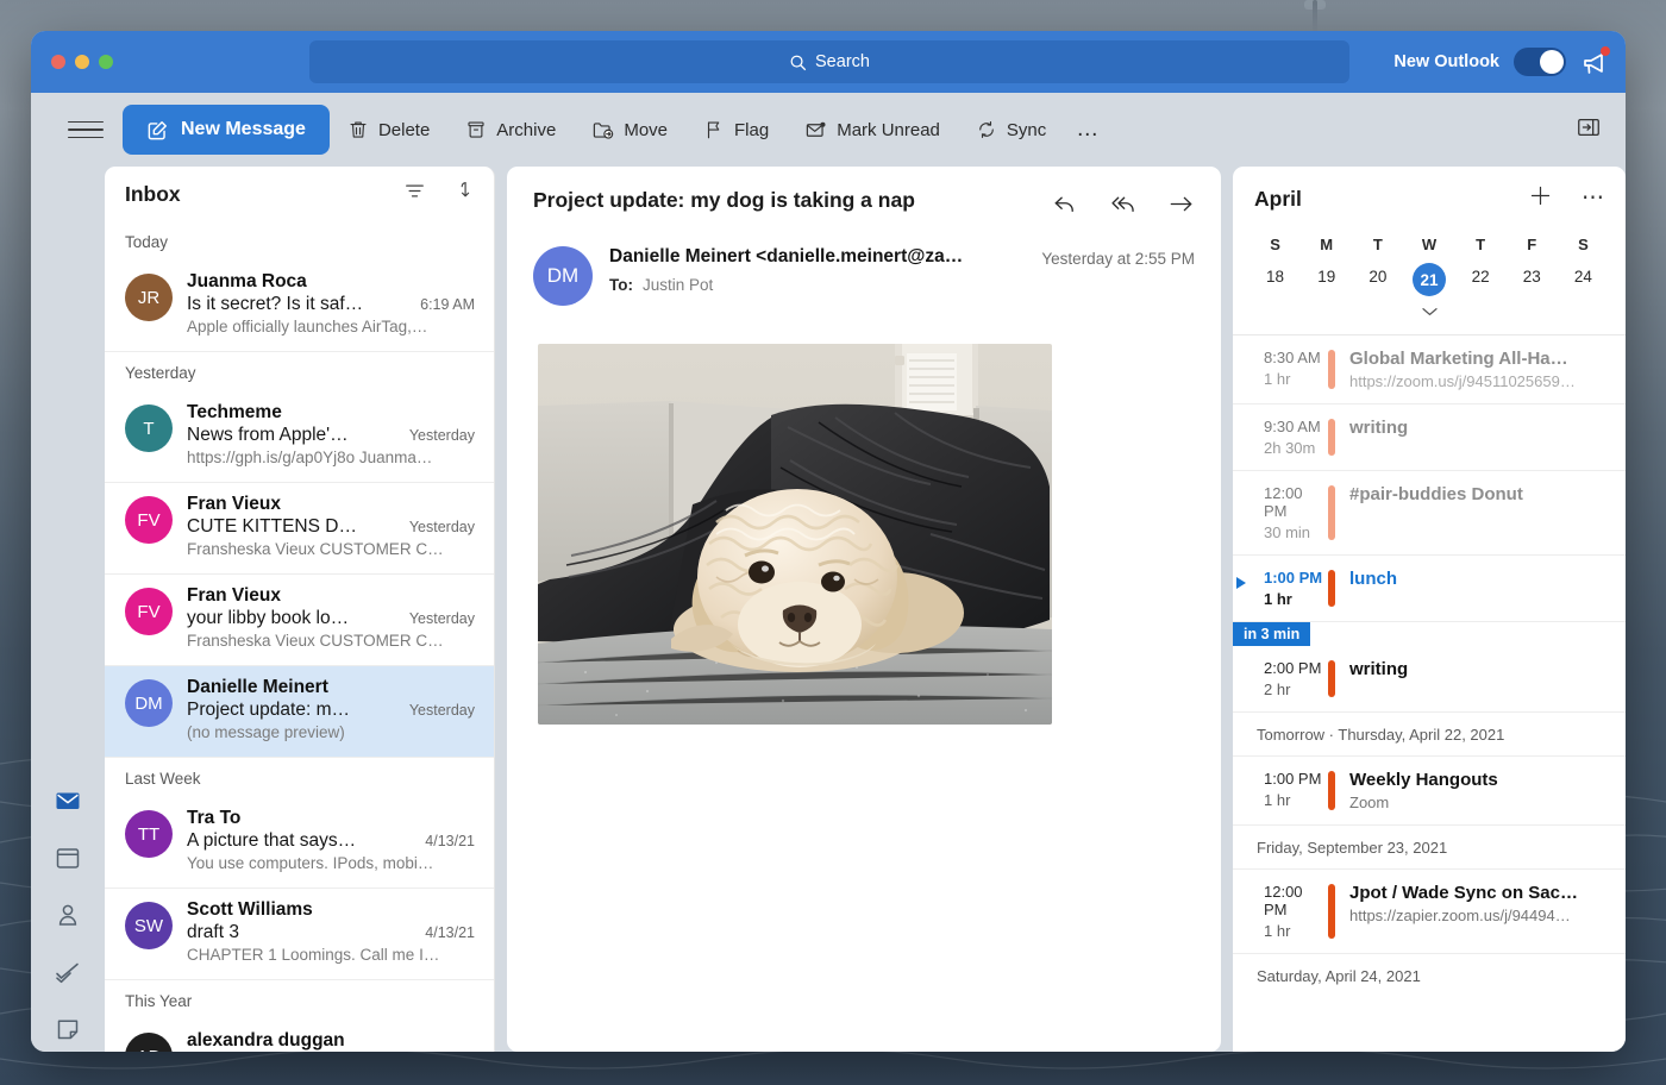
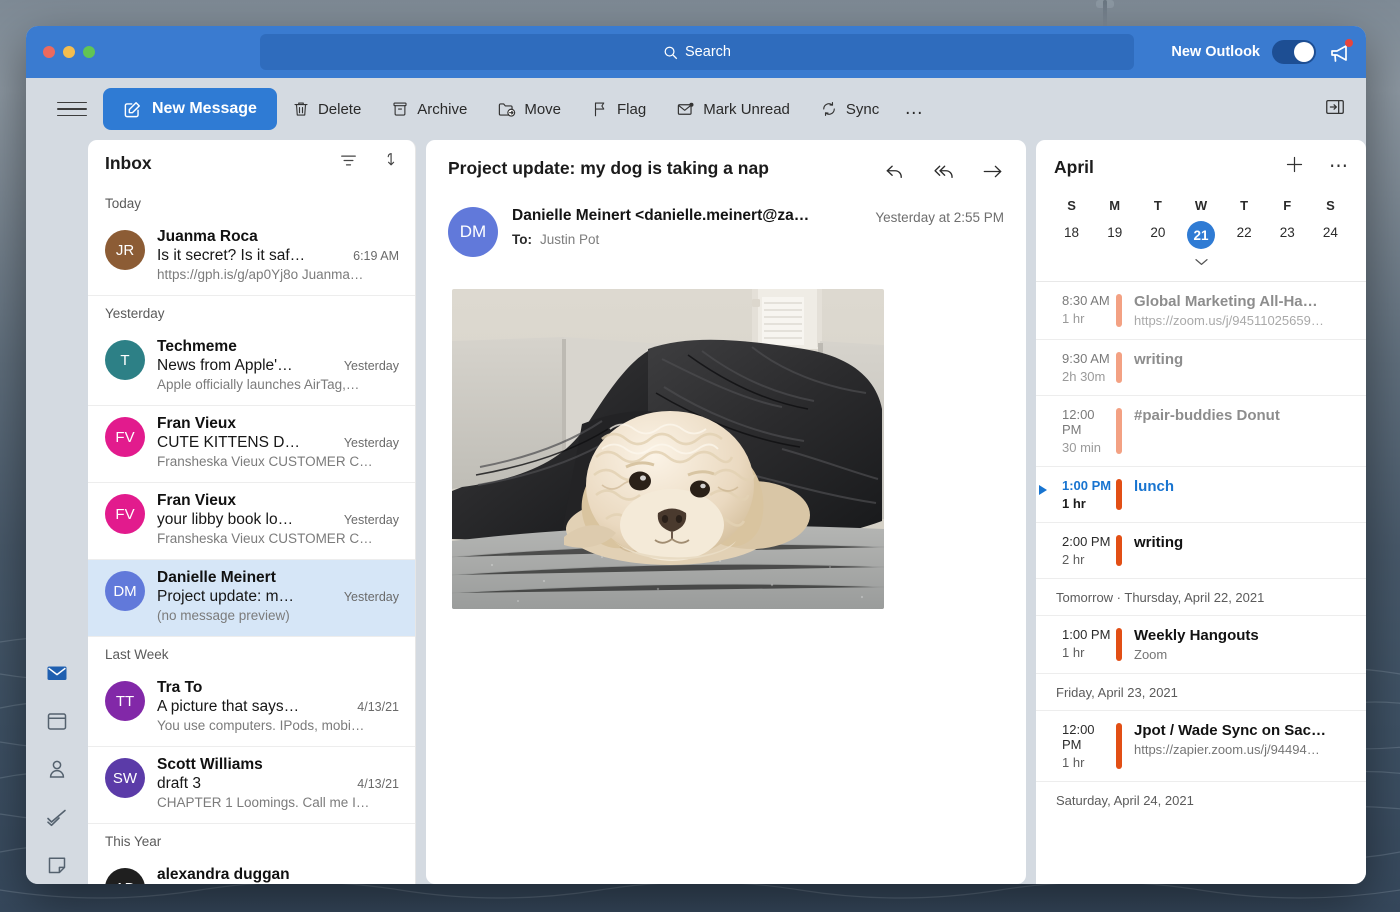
  Search
  New Outlook
  New Message
  Delete
  Archive
  Move
  Flag
  Mark Unread
  Sync
  …
  Inbox
  Today
  JR
  Juanma Roca
  Is it secret? Is it saf…
  6:19 AM
- Apple officially launches AirTag,…
+ https://gph.is/g/ap0Yj8o Juanma…
  Yesterday
  T
  Techmeme
  News from Apple'…
  Yesterday
- https://gph.is/g/ap0Yj8o Juanma…
+ Apple officially launches AirTag,…
  FV
  Fran Vieux
  CUTE KITTENS D…
  Yesterday
  Fransheska Vieux CUSTOMER C…
  FV
  Fran Vieux
  your libby book lo…
  Yesterday
  Fransheska Vieux CUSTOMER C…
  DM
  Danielle Meinert
  Project update: m…
  Yesterday
  (no message preview)
  Last Week
  TT
  Tra To
  A picture that says…
  4/13/21
  You use computers. IPods, mobi…
  SW
  Scott Williams
  draft 3
  4/13/21
  CHAPTER 1 Loomings. Call me I…
  This Year
  alexandra duggan
  Project update: my dog is taking a nap
  DM
  Danielle Meinert <danielle.meinert@za…
  To: Justin Pot
  Yesterday at 2:55 PM
  April
  ⋯
  S
  M
  T
  W
  T
  F
  S
  18
  19
  20
  21
  22
  23
  24
  8:30 AM
  1 hr
  Global Marketing All-Ha…
  https://zoom.us/j/94511025659…
  9:30 AM
  2h 30m
  writing
  12:00 PM
  30 min
  #pair-buddies Donut
  1:00 PM
  1 hr
  lunch
- in 3 min
  2:00 PM
  2 hr
  writing
  Tomorrow · Thursday, April 22, 2021
  1:00 PM
  1 hr
  Weekly Hangouts
  Zoom
- Friday, September 23, 2021
+ Friday, April 23, 2021
  12:00 PM
  1 hr
  Jpot / Wade Sync on Sac…
  https://zapier.zoom.us/j/94494…
  Saturday, April 24, 2021
